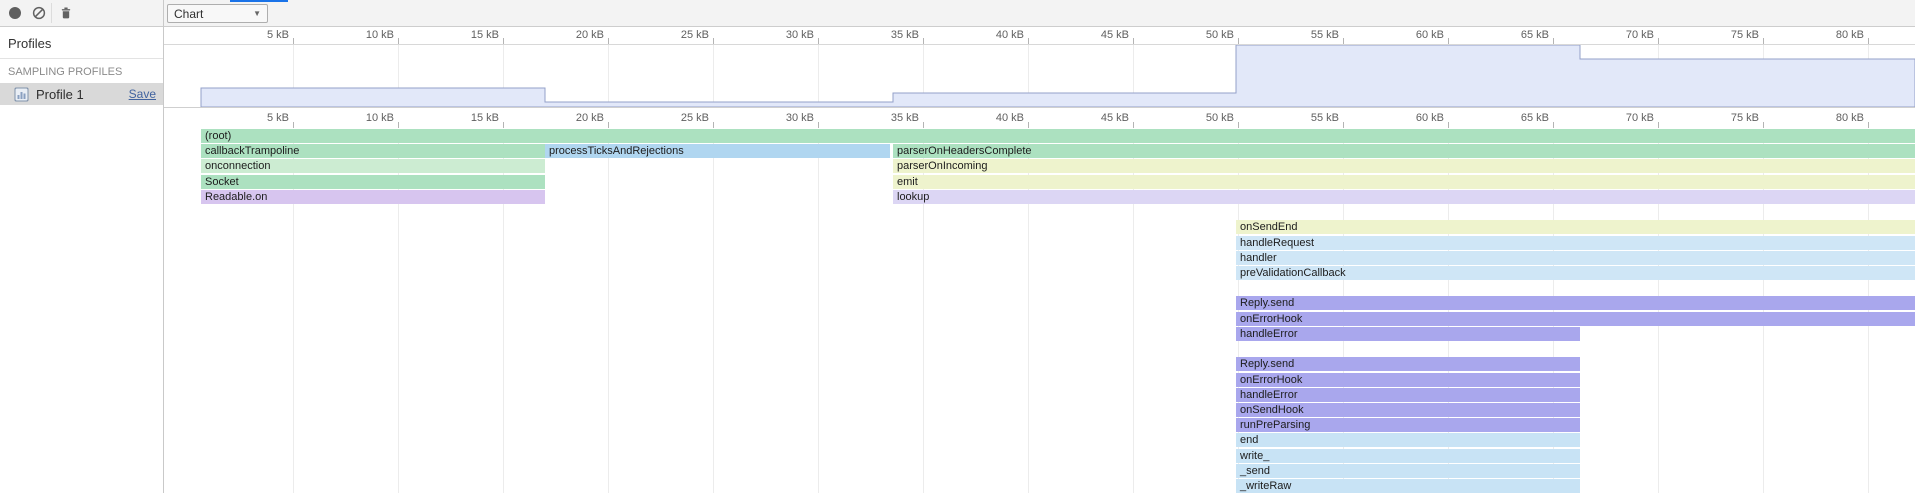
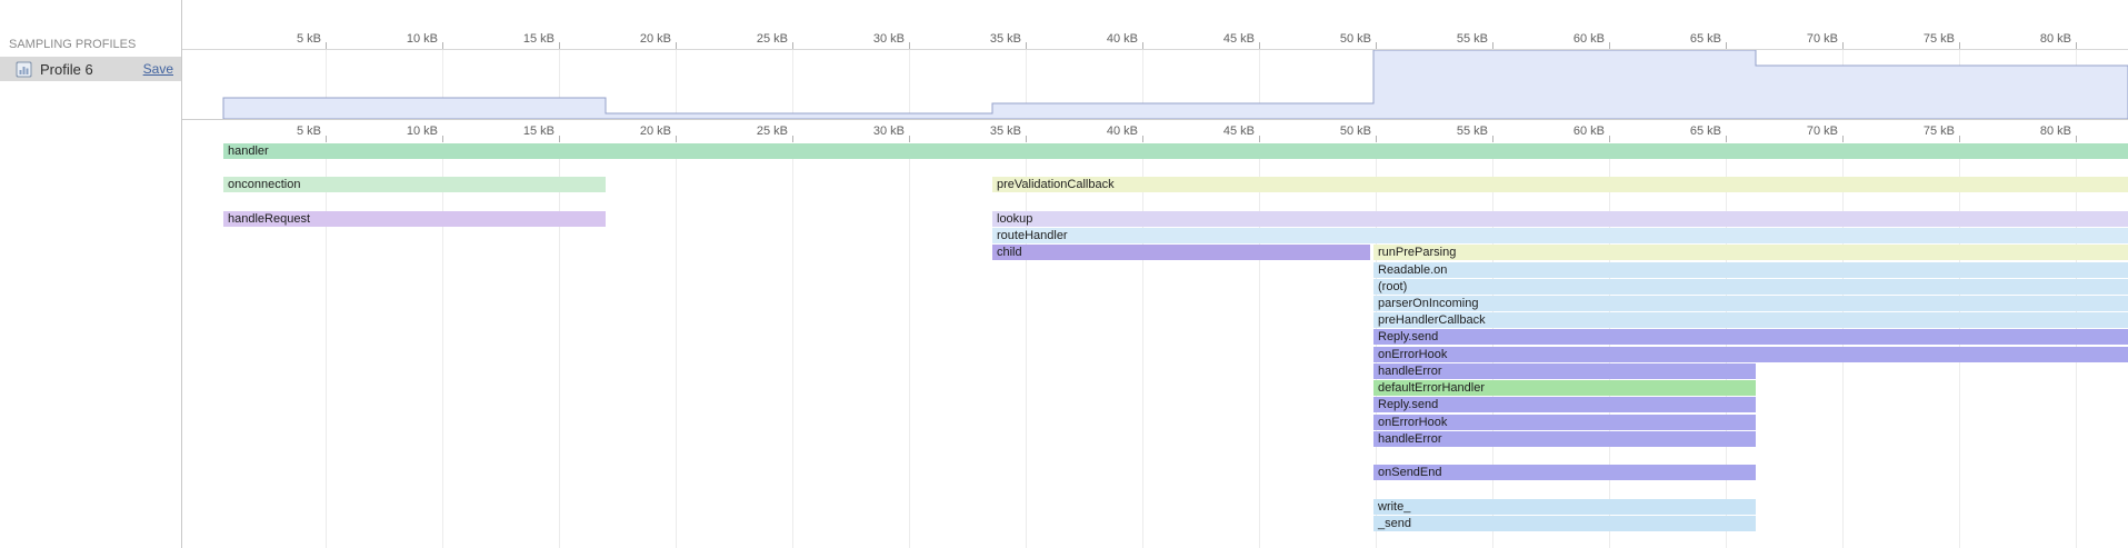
- Chart
- ▼
- Profiles
  SAMPLING PROFILES
- Profile 1
+ Profile 6
  Save
  5 kB
  10 kB
  15 kB
  20 kB
  25 kB
  30 kB
  35 kB
  40 kB
  45 kB
  50 kB
  55 kB
  60 kB
  65 kB
  70 kB
  75 kB
  80 kB
  5 kB
  10 kB
  15 kB
  20 kB
  25 kB
  30 kB
  35 kB
  40 kB
  45 kB
  50 kB
  55 kB
  60 kB
  65 kB
  70 kB
  75 kB
  80 kB
- (root)
+ handler
- callbackTrampoline
- processTicksAndRejections
- parserOnHeadersComplete
  onconnection
- parserOnIncoming
+ preValidationCallback
- Socket
- emit
- Readable.on
+ handleRequest
  lookup
+ routeHandler
+ child
- onSendEnd
+ runPreParsing
- handleRequest
+ Readable.on
- handler
+ (root)
- preValidationCallback
+ parserOnIncoming
+ preHandlerCallback
  Reply.send
  onErrorHook
  handleError
+ defaultErrorHandler
  Reply.send
  onErrorHook
  handleError
- onSendHook
- runPreParsing
+ onSendEnd
- end
  write_
  _send
- _writeRaw
